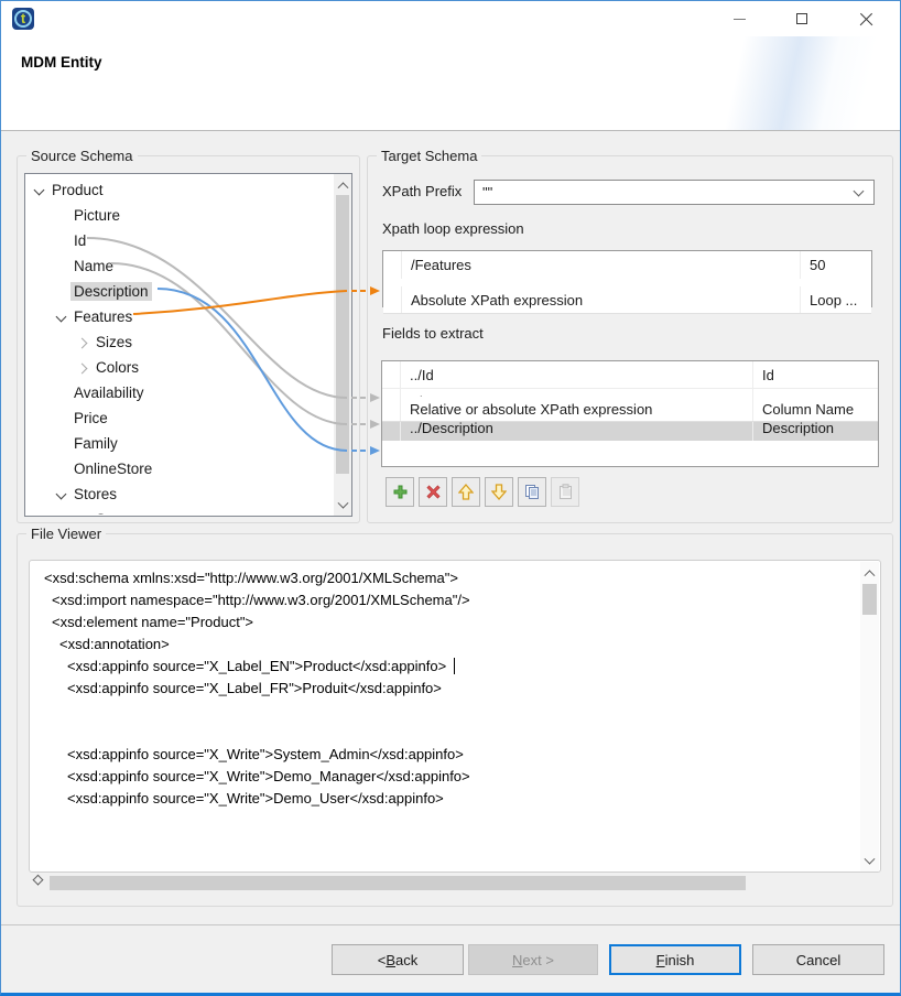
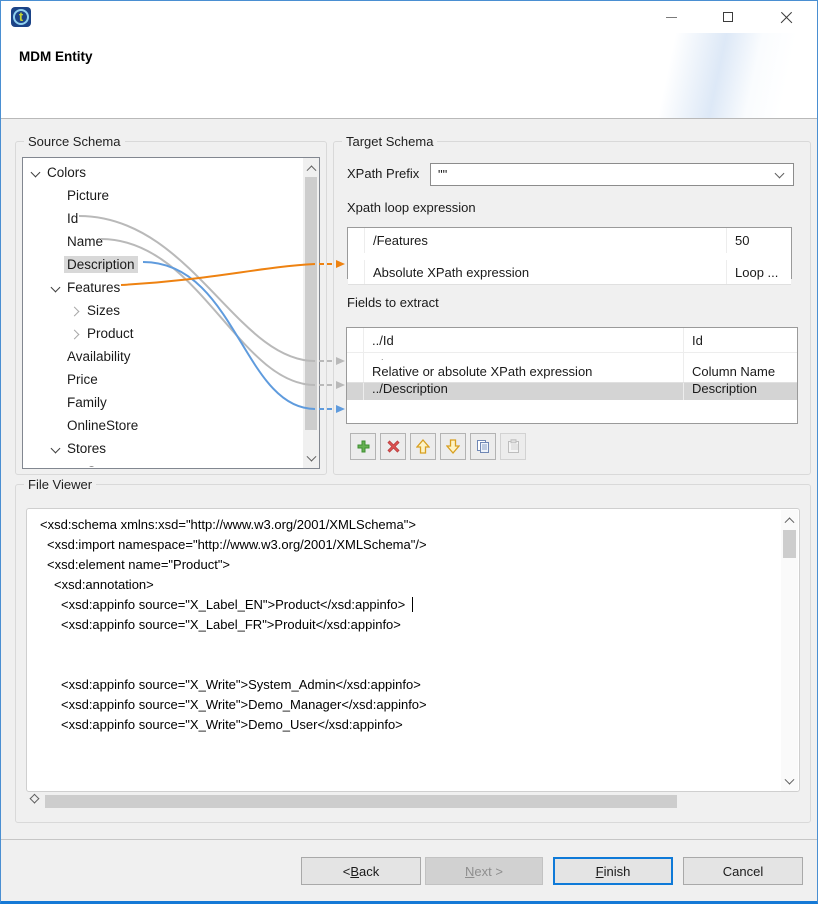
  t
  MDM Entity
  Source Schema
- Product
+ Colors
  Picture
  Id
  Name
  Description
  Features
  Sizes
- Colors
+ Product
  Availability
  Price
  Family
  OnlineStore
  Stores
  Target Schema
  XPath Prefix
  ""
  Xpath loop expression
  Absolute XPath expression
  Loop ...
  /Features
  50
  Fields to extract
  Relative or absolute XPath expression
  Column Name
  ../Id
  Id
  ../Description
  Description
  File Viewer
  <xsd:schema xmlns:xsd="http://www.w3.org/2001/XMLSchema">
  <xsd:import namespace="http://www.w3.org/2001/XMLSchema"/>
  <xsd:element name="Product">
  <xsd:annotation>
  <xsd:appinfo source="X_Label_EN">Product</xsd:appinfo>
  <xsd:appinfo source="X_Label_FR">Produit</xsd:appinfo>
  <xsd:appinfo source="X_Write">System_Admin</xsd:appinfo>
  <xsd:appinfo source="X_Write">Demo_Manager</xsd:appinfo>
  <xsd:appinfo source="X_Write">Demo_User</xsd:appinfo>
  <
  B
  ack
  N
  ext >
  F
  inish
  Cancel
